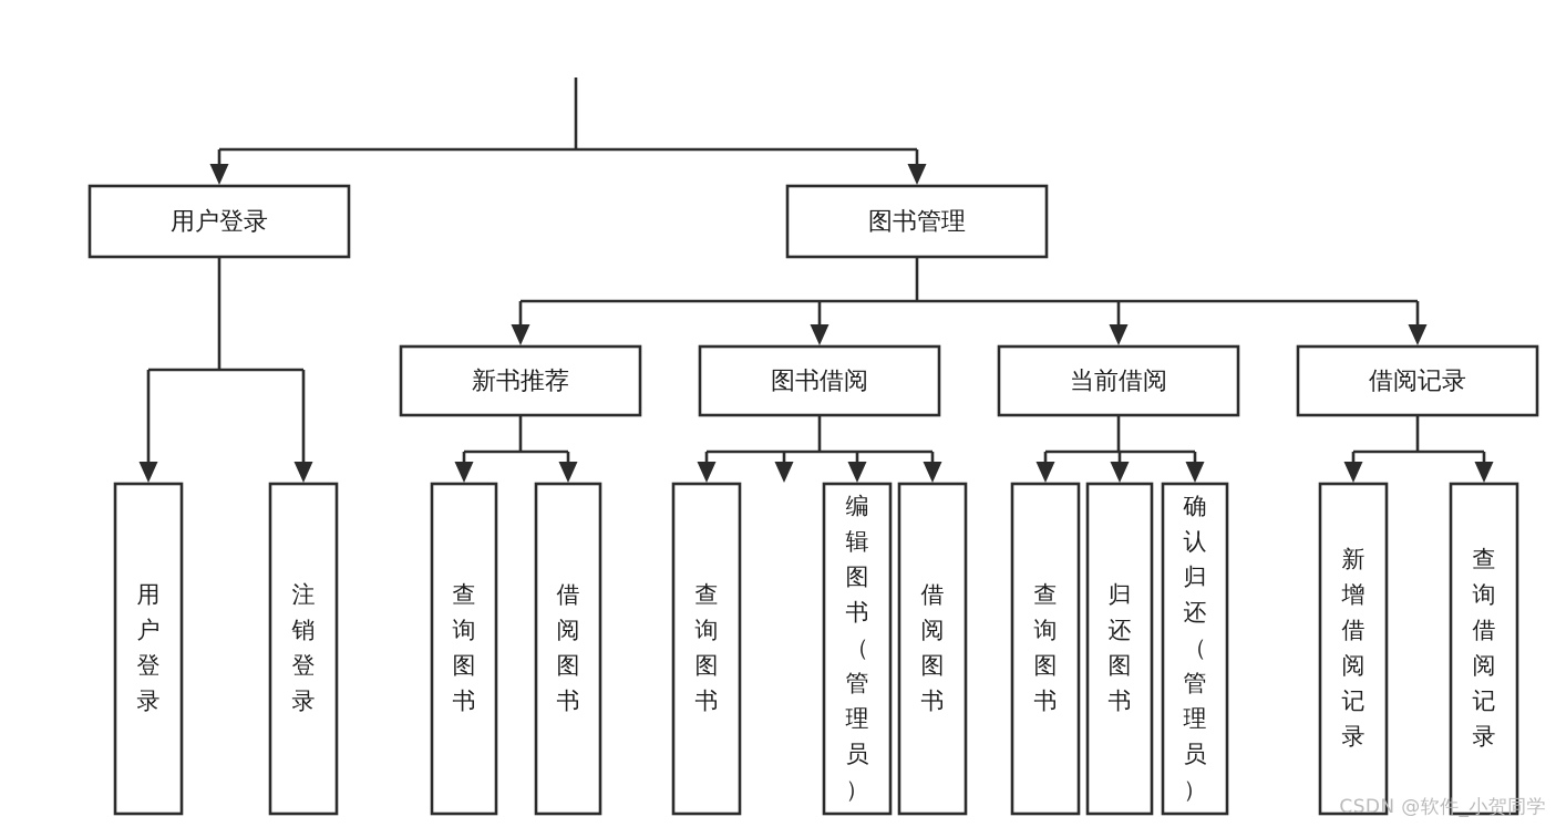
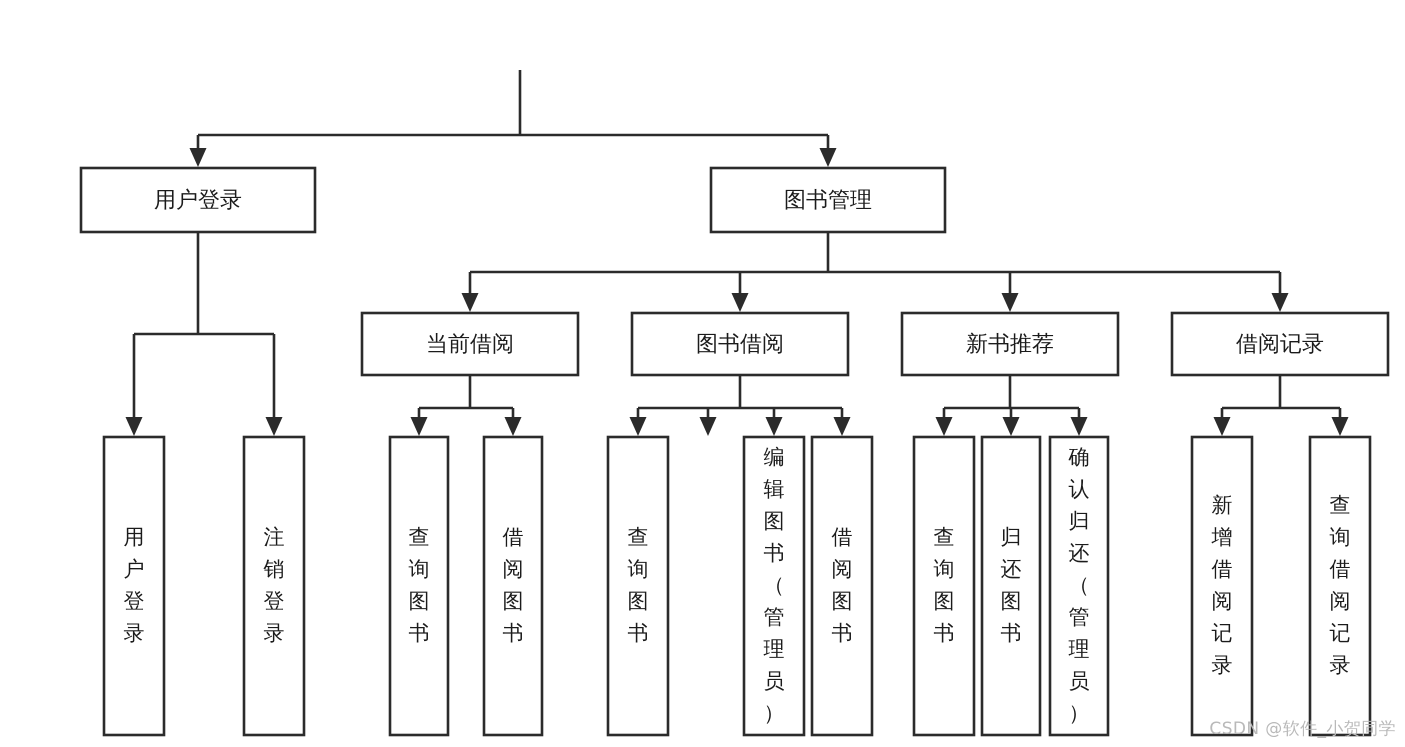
  用户登录
  图书管理
- 新书推荐
+ 当前借阅
  图书借阅
- 当前借阅
+ 新书推荐
  借阅记录
  用户登录
  注销登录
  查询图书
  借阅图书
  查询图书
  编辑图书（管理员）
  借阅图书
  查询图书
  归还图书
  确认归还（管理员）
  新增借阅记录
  查询借阅记录
  CSDN @软件_小贺同学
